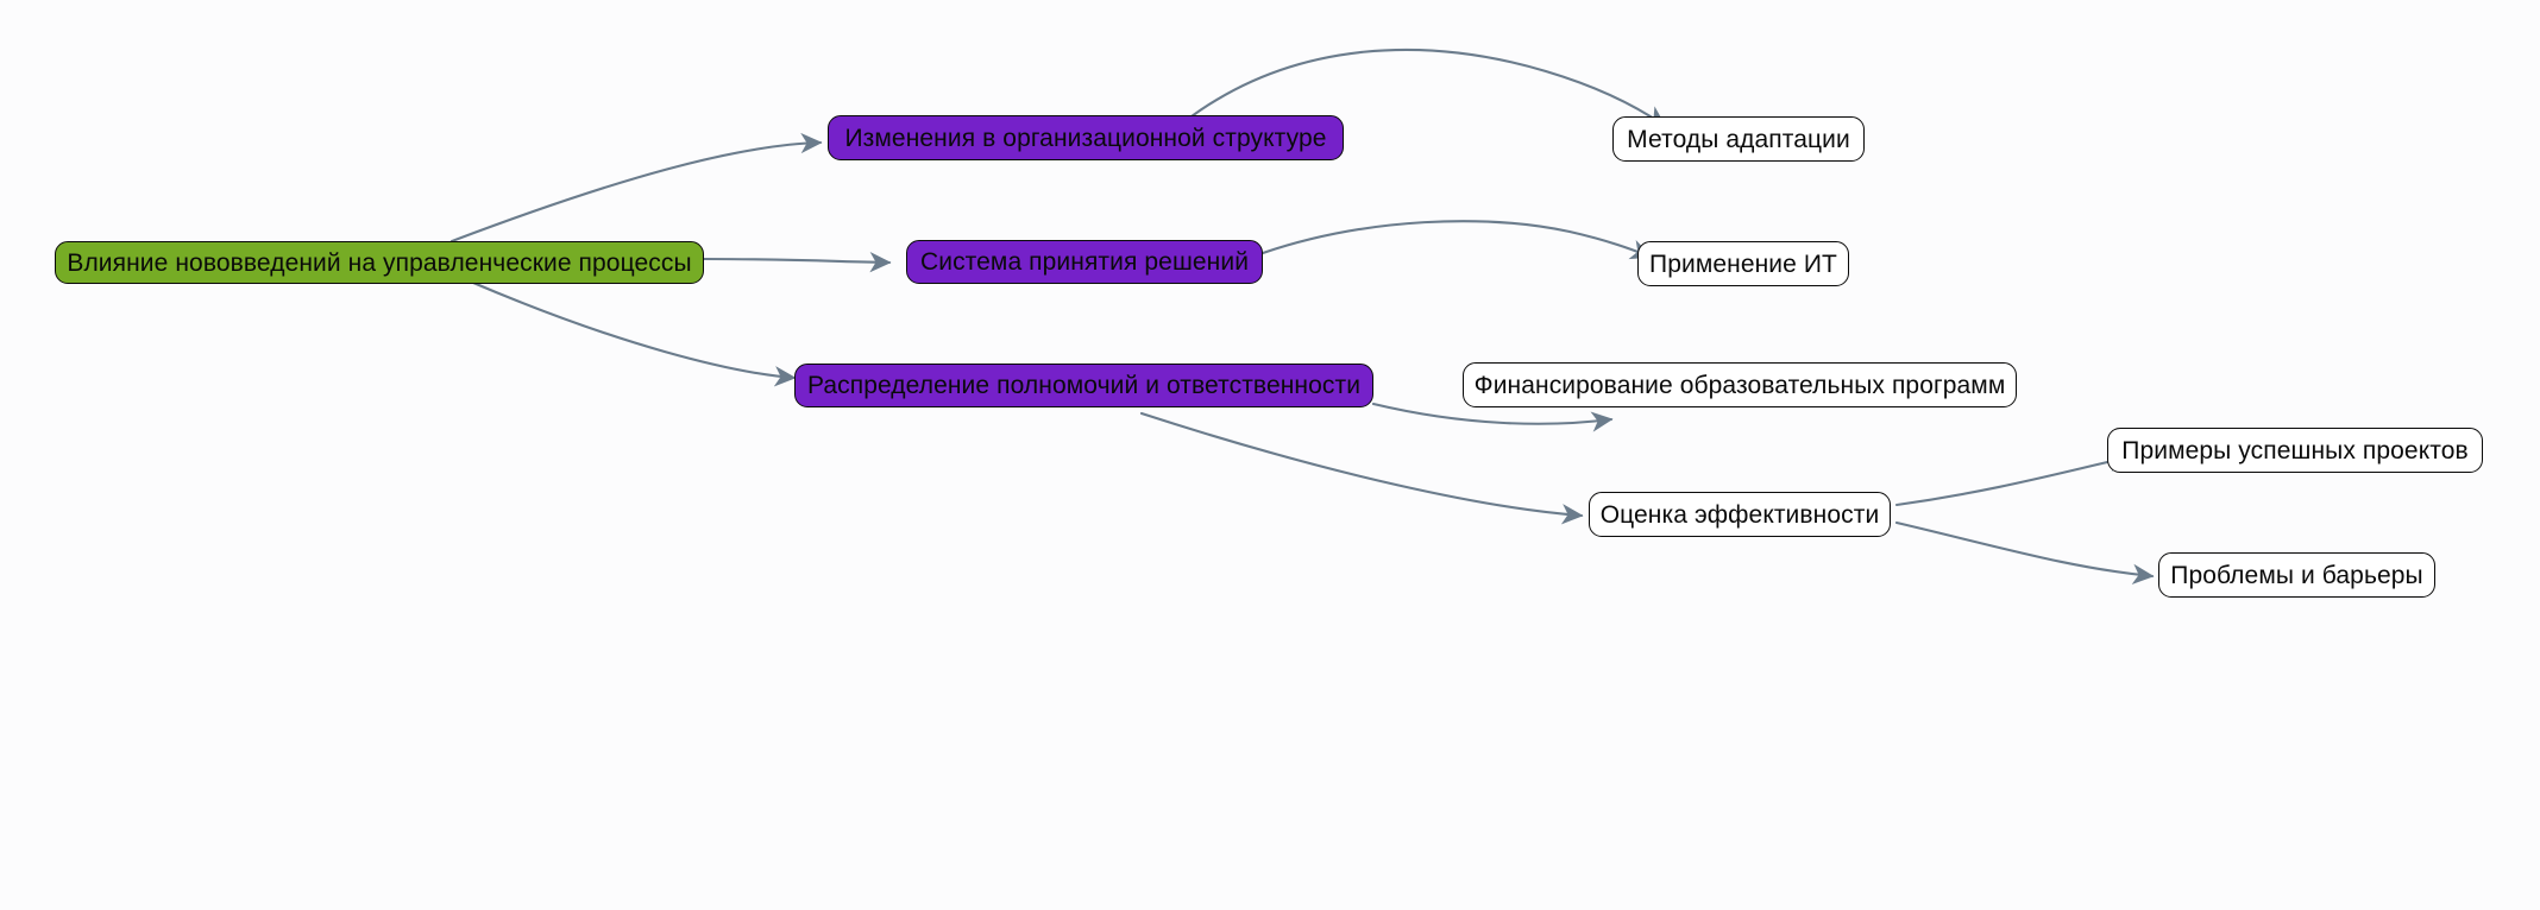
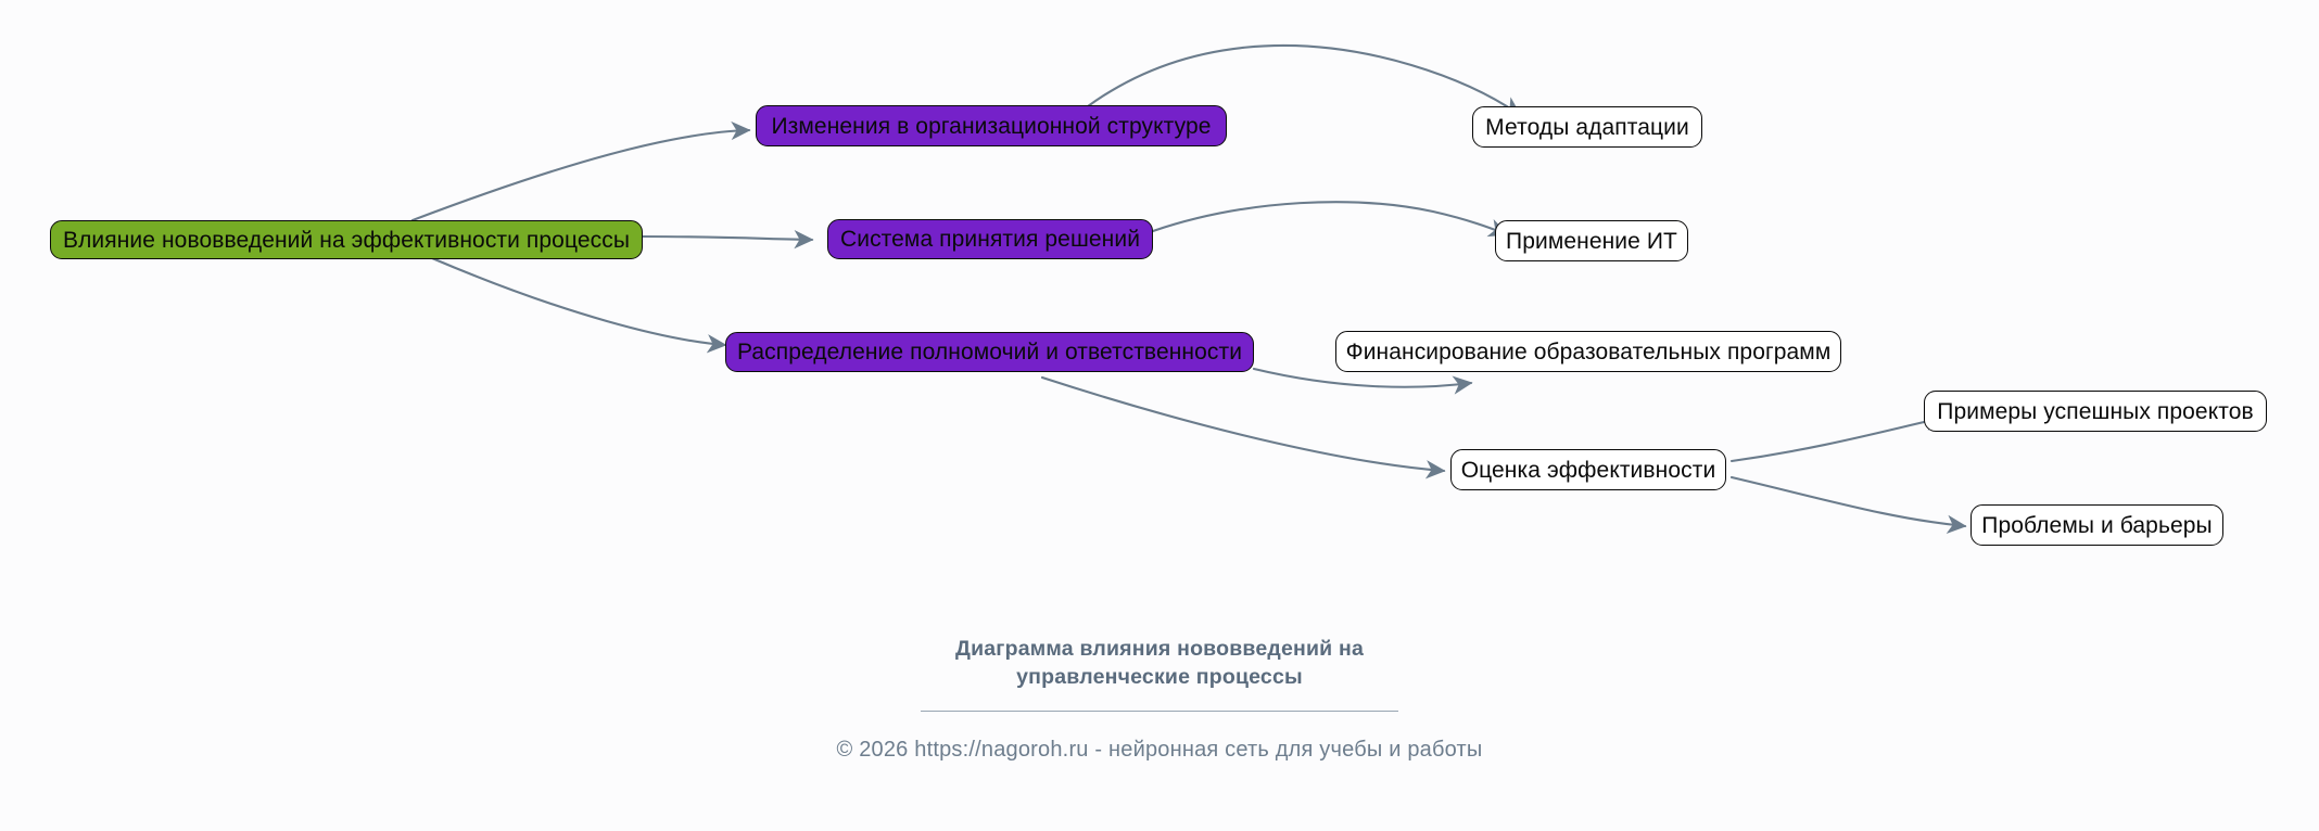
- Влияние нововведений на управленческие процессы
+ Влияние нововведений на эффективности процессы
  Изменения в организационной структуре
  Система принятия решений
  Распределение полномочий и ответственности
  Методы адаптации
  Применение ИТ
  Финансирование образовательных программ
  Оценка эффективности
  Примеры успешных проектов
  Проблемы и барьеры
+ Диаграмма влияния нововведений на
+ управленческие процессы
+ © 2026 https://nagoroh.ru - нейронная сеть для учебы и работы
